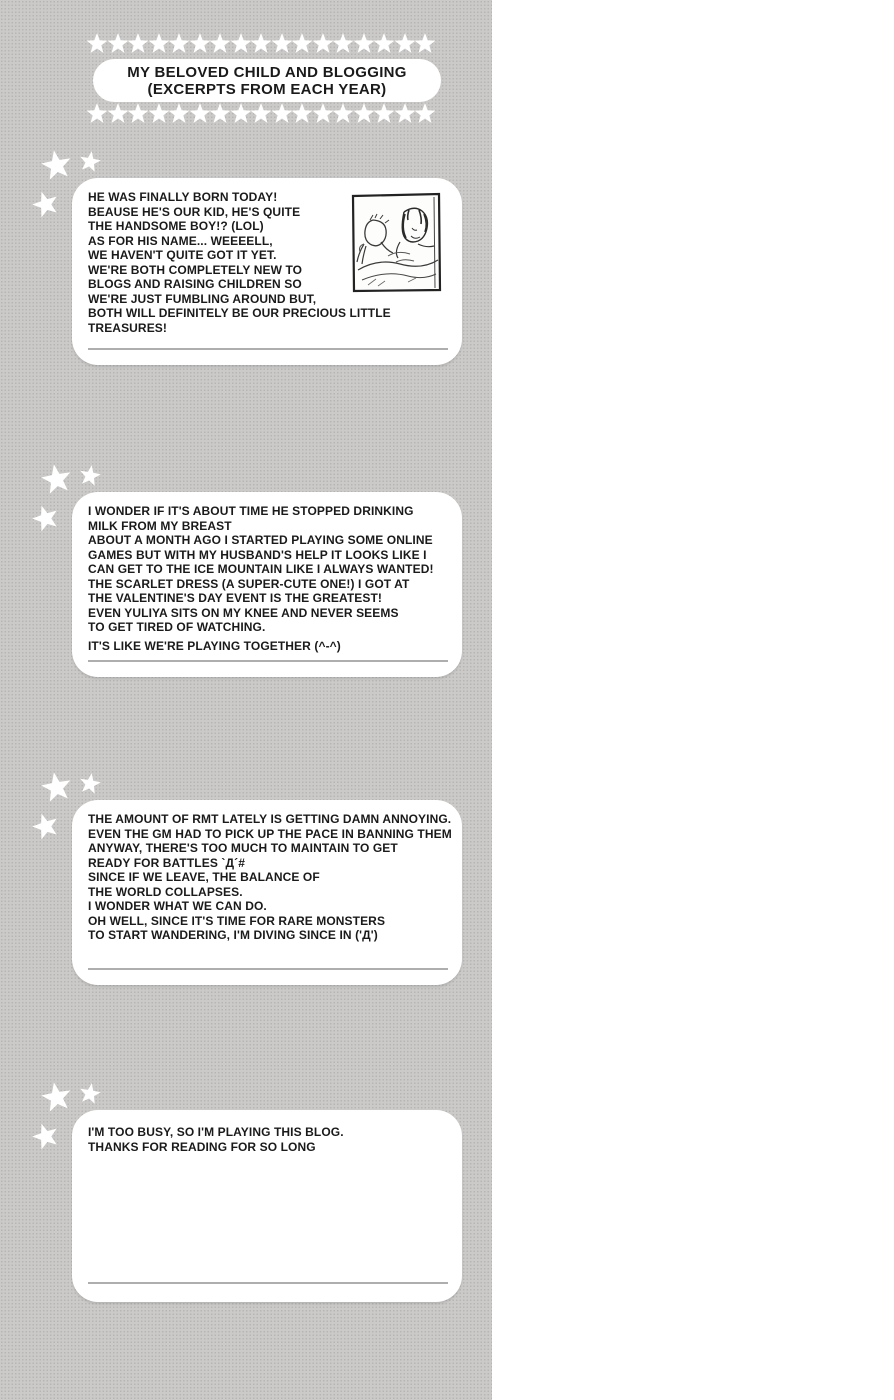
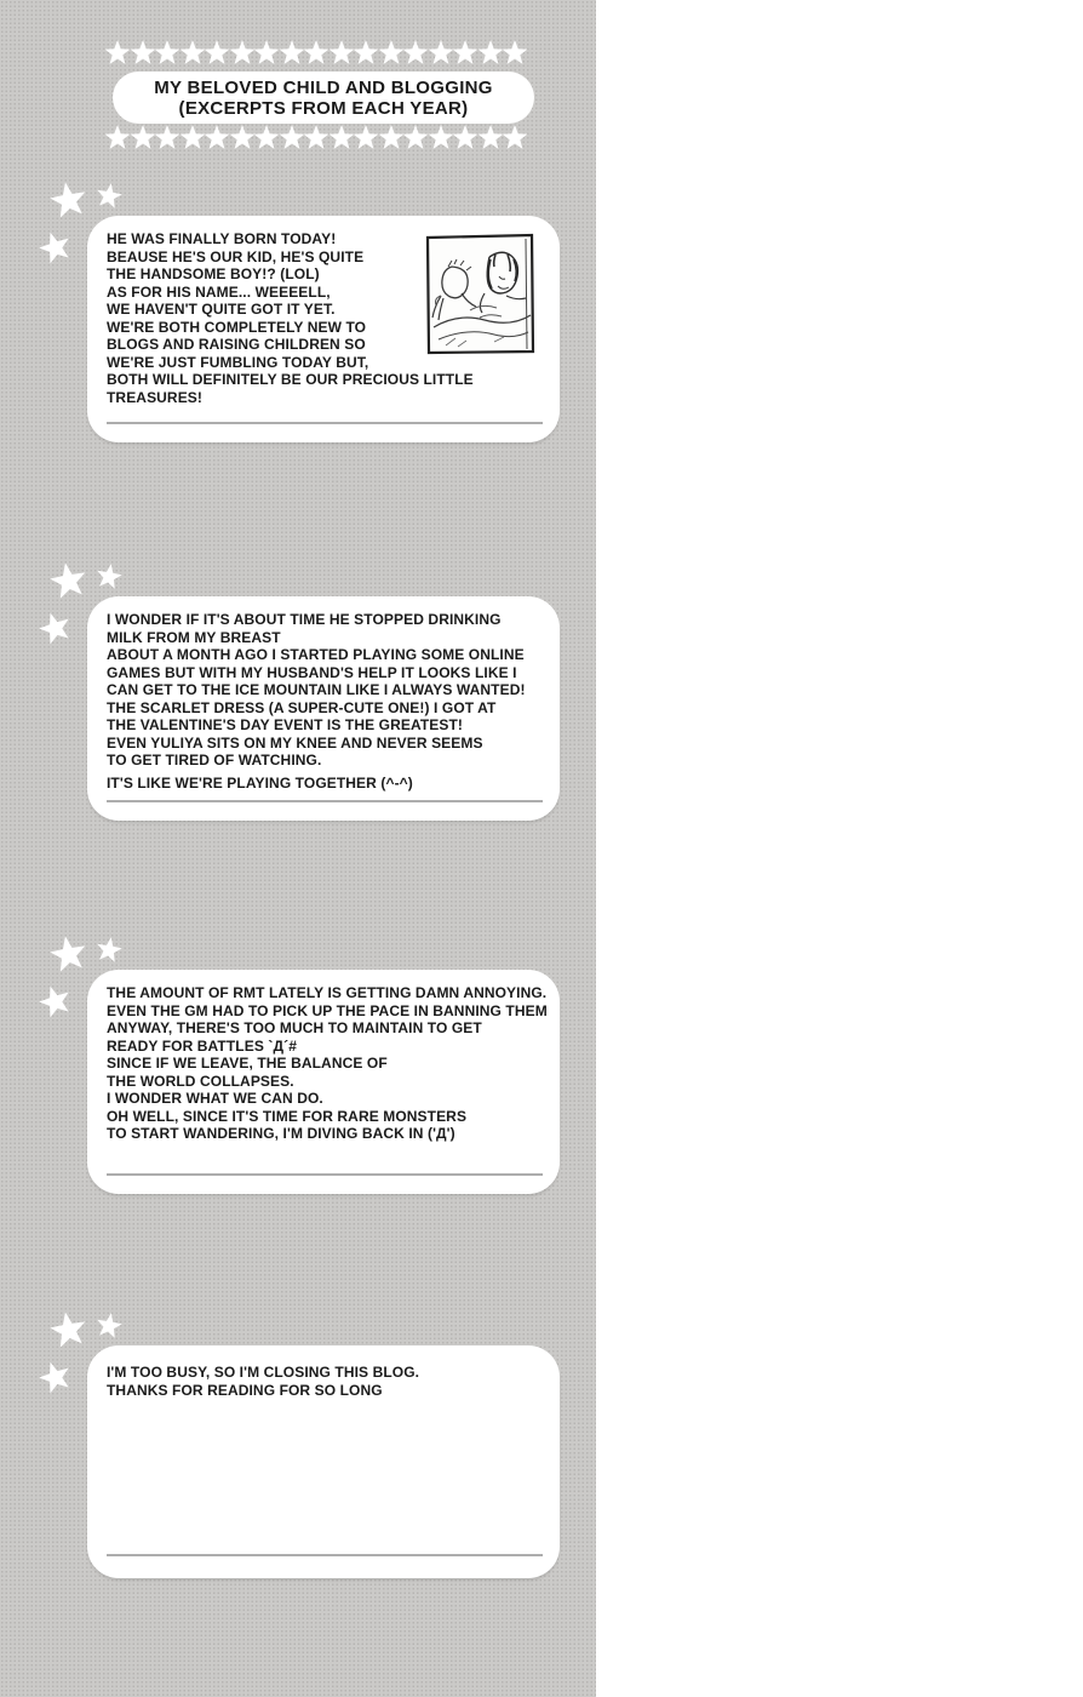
  MY BELOVED CHILD AND BLOGGING
  (EXCERPTS FROM EACH YEAR)
  HE WAS FINALLY BORN TODAY!
  BEAUSE HE'S OUR KID, HE'S QUITE
  THE HANDSOME BOY!? (LOL)
  AS FOR HIS NAME... WEEEELL,
  WE HAVEN'T QUITE GOT IT YET.
  WE'RE BOTH COMPLETELY NEW TO
  BLOGS AND RAISING CHILDREN SO
- WE'RE JUST FUMBLING AROUND BUT,
+ WE'RE JUST FUMBLING TODAY BUT,
  BOTH WILL DEFINITELY BE OUR PRECIOUS LITTLE
  TREASURES!
  I WONDER IF IT'S ABOUT TIME HE STOPPED DRINKING
  MILK FROM MY BREAST
  ABOUT A MONTH AGO I STARTED PLAYING SOME ONLINE
  GAMES BUT WITH MY HUSBAND'S HELP IT LOOKS LIKE I
  CAN GET TO THE ICE MOUNTAIN LIKE I ALWAYS WANTED!
  THE SCARLET DRESS (A SUPER-CUTE ONE!) I GOT AT
  THE VALENTINE'S DAY EVENT IS THE GREATEST!
  EVEN YULIYA SITS ON MY KNEE AND NEVER SEEMS
  TO GET TIRED OF WATCHING.
  IT'S LIKE WE'RE PLAYING TOGETHER (^-^)
  THE AMOUNT OF RMT LATELY IS GETTING DAMN ANNOYING.
  EVEN THE GM HAD TO PICK UP THE PACE IN BANNING THEM
  ANYWAY, THERE'S TOO MUCH TO MAINTAIN TO GET
  READY FOR BATTLES `Д´#
  SINCE IF WE LEAVE, THE BALANCE OF
  THE WORLD COLLAPSES.
  I WONDER WHAT WE CAN DO.
  OH WELL, SINCE IT'S TIME FOR RARE MONSTERS
- TO START WANDERING, I'M DIVING SINCE IN ('Д')
+ TO START WANDERING, I'M DIVING BACK IN ('Д')
- I'M TOO BUSY, SO I'M PLAYING THIS BLOG.
+ I'M TOO BUSY, SO I'M CLOSING THIS BLOG.
  THANKS FOR READING FOR SO LONG
